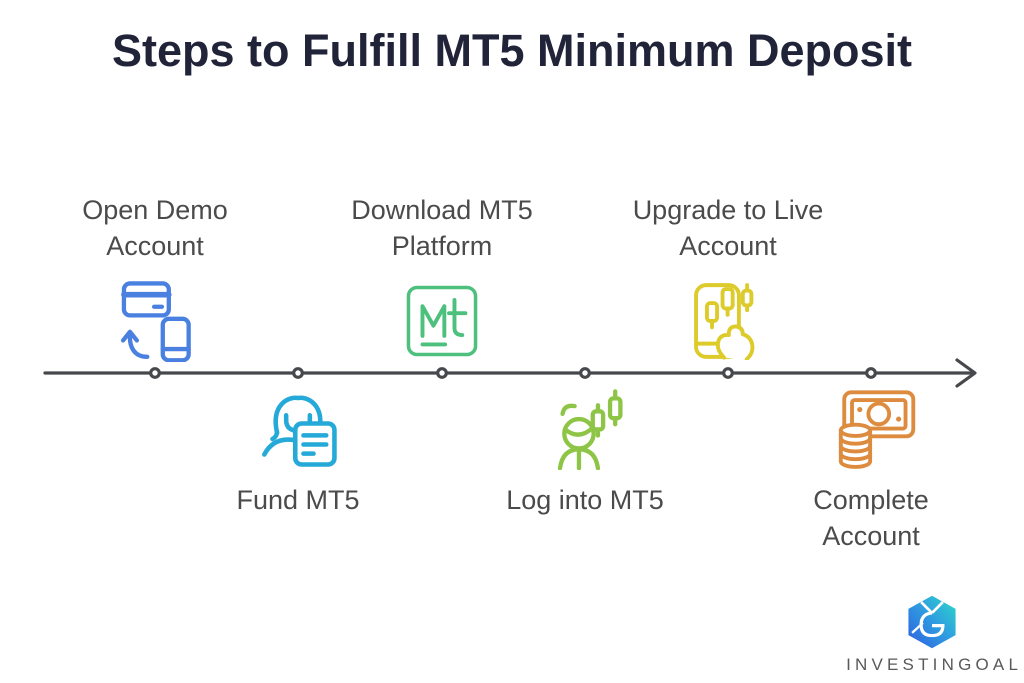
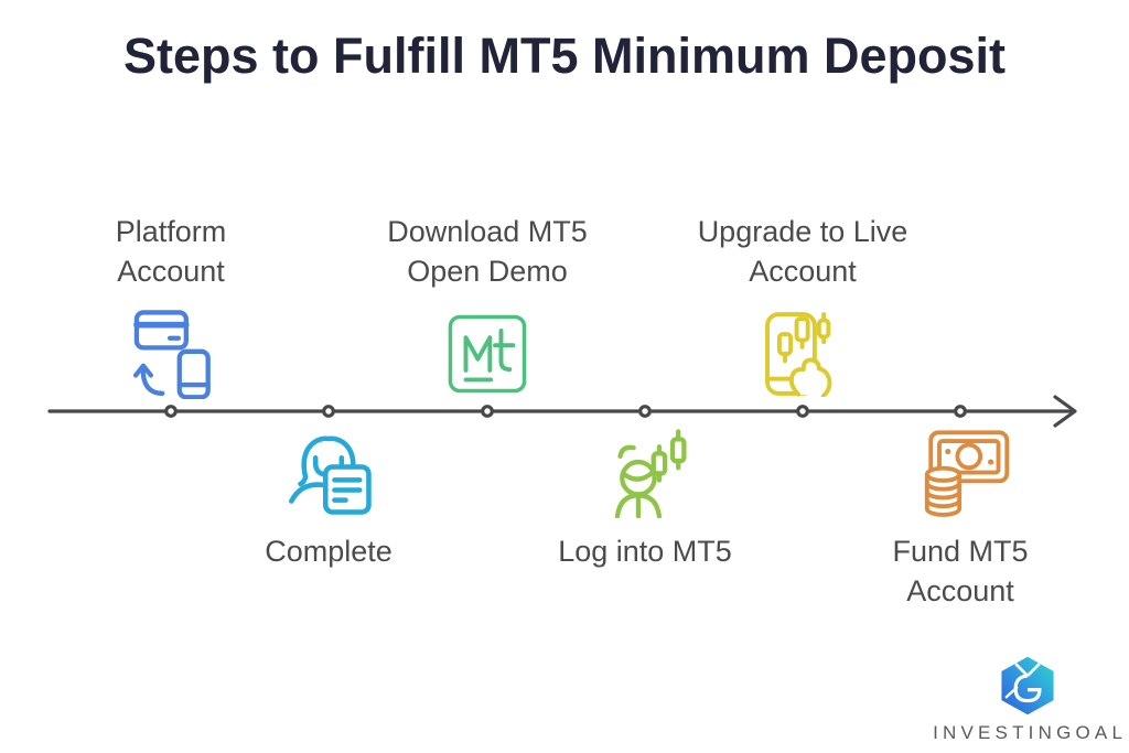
  Steps to Fulfill MT5 Minimum Deposit
- Open Demo
+ Platform
  Account
- Fund MT5
+ Complete
  Download MT5
- Platform
+ Open Demo
  Log into MT5
  Upgrade to Live
  Account
- Complete
+ Fund MT5
  Account
  INVESTINGOAL
